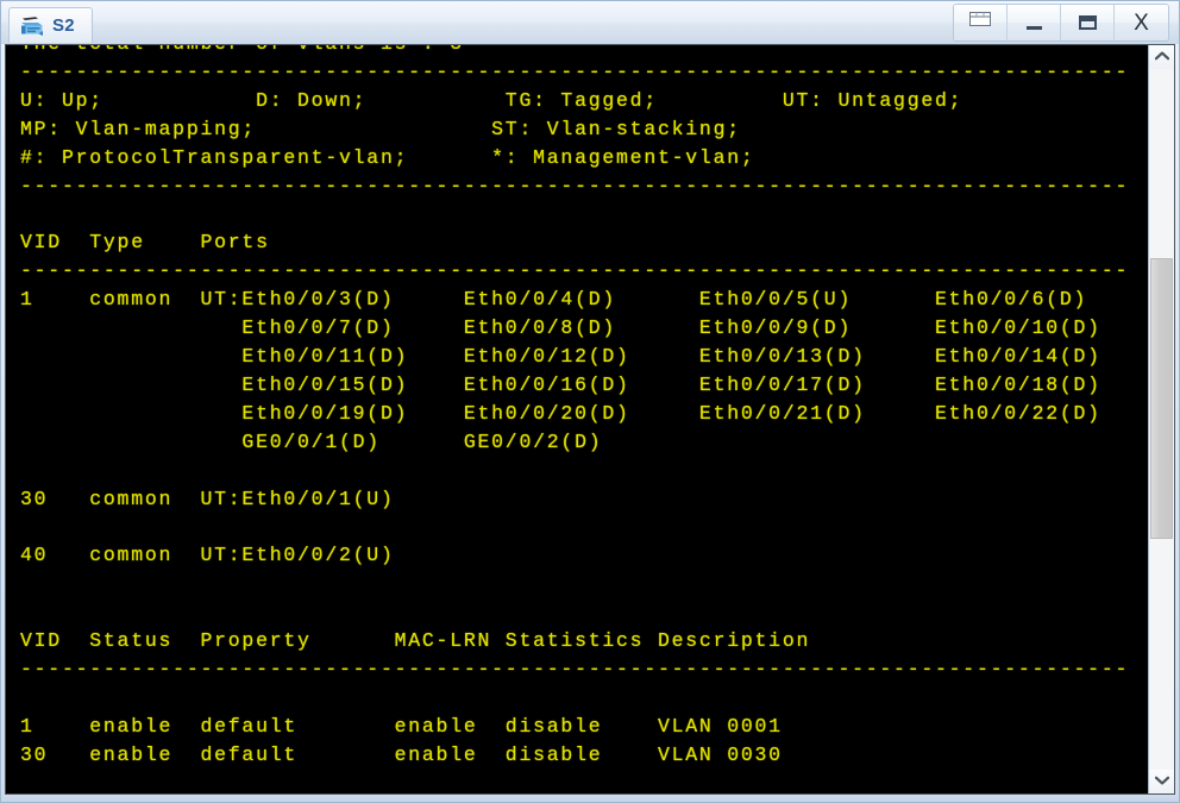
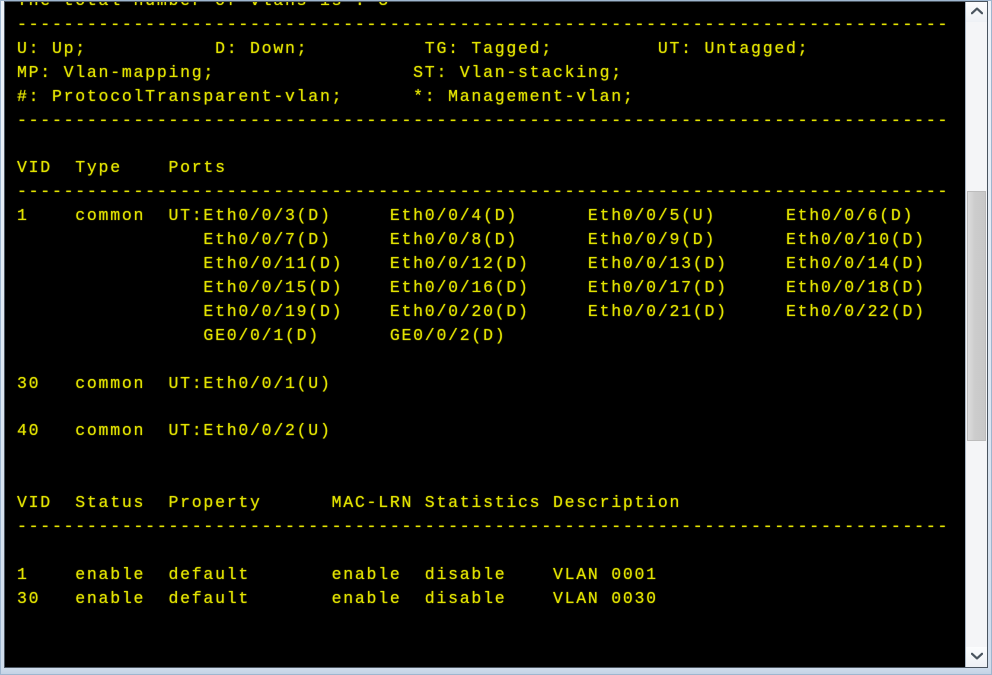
- S2
- X
  --------------------------------------------------------------------------------
  U: Up; D: Down; TG: Tagged; UT: Untagged;
  MP: Vlan-mapping; ST: Vlan-stacking;
  #: ProtocolTransparent-vlan; *: Management-vlan;
  --------------------------------------------------------------------------------
  VID Type Ports
  --------------------------------------------------------------------------------
  1 common UT:Eth0/0/3(D) Eth0/0/4(D) Eth0/0/5(U) Eth0/0/6(D)
  Eth0/0/7(D) Eth0/0/8(D) Eth0/0/9(D) Eth0/0/10(D)
  Eth0/0/11(D) Eth0/0/12(D) Eth0/0/13(D) Eth0/0/14(D)
  Eth0/0/15(D) Eth0/0/16(D) Eth0/0/17(D) Eth0/0/18(D)
  Eth0/0/19(D) Eth0/0/20(D) Eth0/0/21(D) Eth0/0/22(D)
  GE0/0/1(D) GE0/0/2(D)
  30 common UT:Eth0/0/1(U)
  40 common UT:Eth0/0/2(U)
  VID Status Property MAC-LRN Statistics Description
  --------------------------------------------------------------------------------
  1 enable default enable disable VLAN 0001
  30 enable default enable disable VLAN 0030
